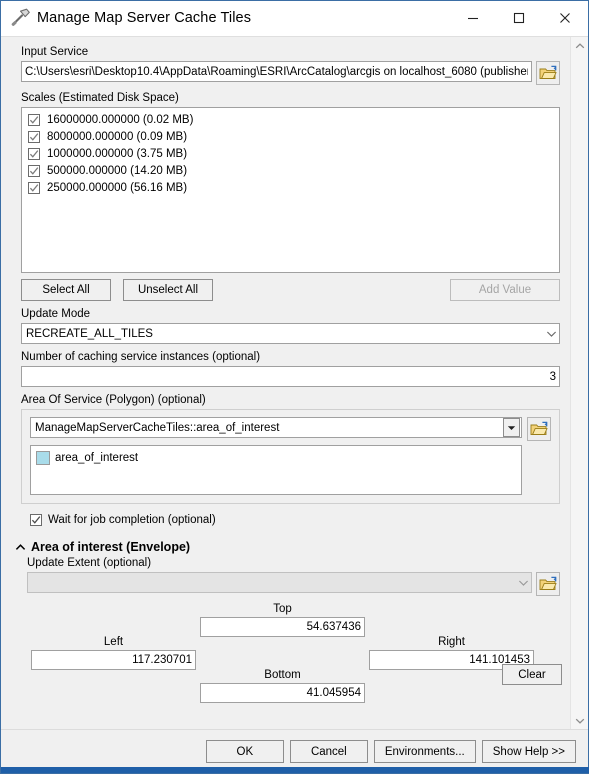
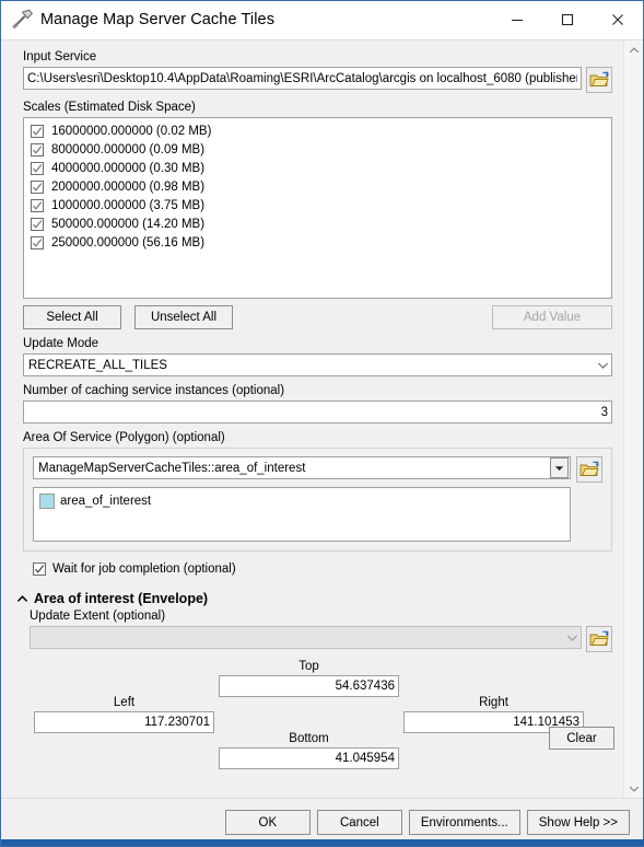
  Manage Map Server Cache Tiles
  Input Service
  C:\Users\esri\Desktop10.4\AppData\Roaming\ESRI\ArcCatalog\arcgis on localhost_6080 (publishe
  Scales (Estimated Disk Space)
  16000000.000000 (0.02 MB)
  8000000.000000 (0.09 MB)
+ 4000000.000000 (0.30 MB)
+ 2000000.000000 (0.98 MB)
  1000000.000000 (3.75 MB)
  500000.000000 (14.20 MB)
  250000.000000 (56.16 MB)
  Select All
  Unselect All
  Add Value
  Update Mode
  RECREATE_ALL_TILES
  Number of caching service instances (optional)
  3
  Area Of Service (Polygon) (optional)
  ManageMapServerCacheTiles::area_of_interest
  area_of_interest
  Wait for job completion (optional)
  Area of interest (Envelope)
  Update Extent (optional)
  Top
  54.637436
  Left
  117.230701
  Right
  141.101453
  Bottom
  41.045954
  Clear
  OK
  Cancel
  Environments...
  Show Help >>
